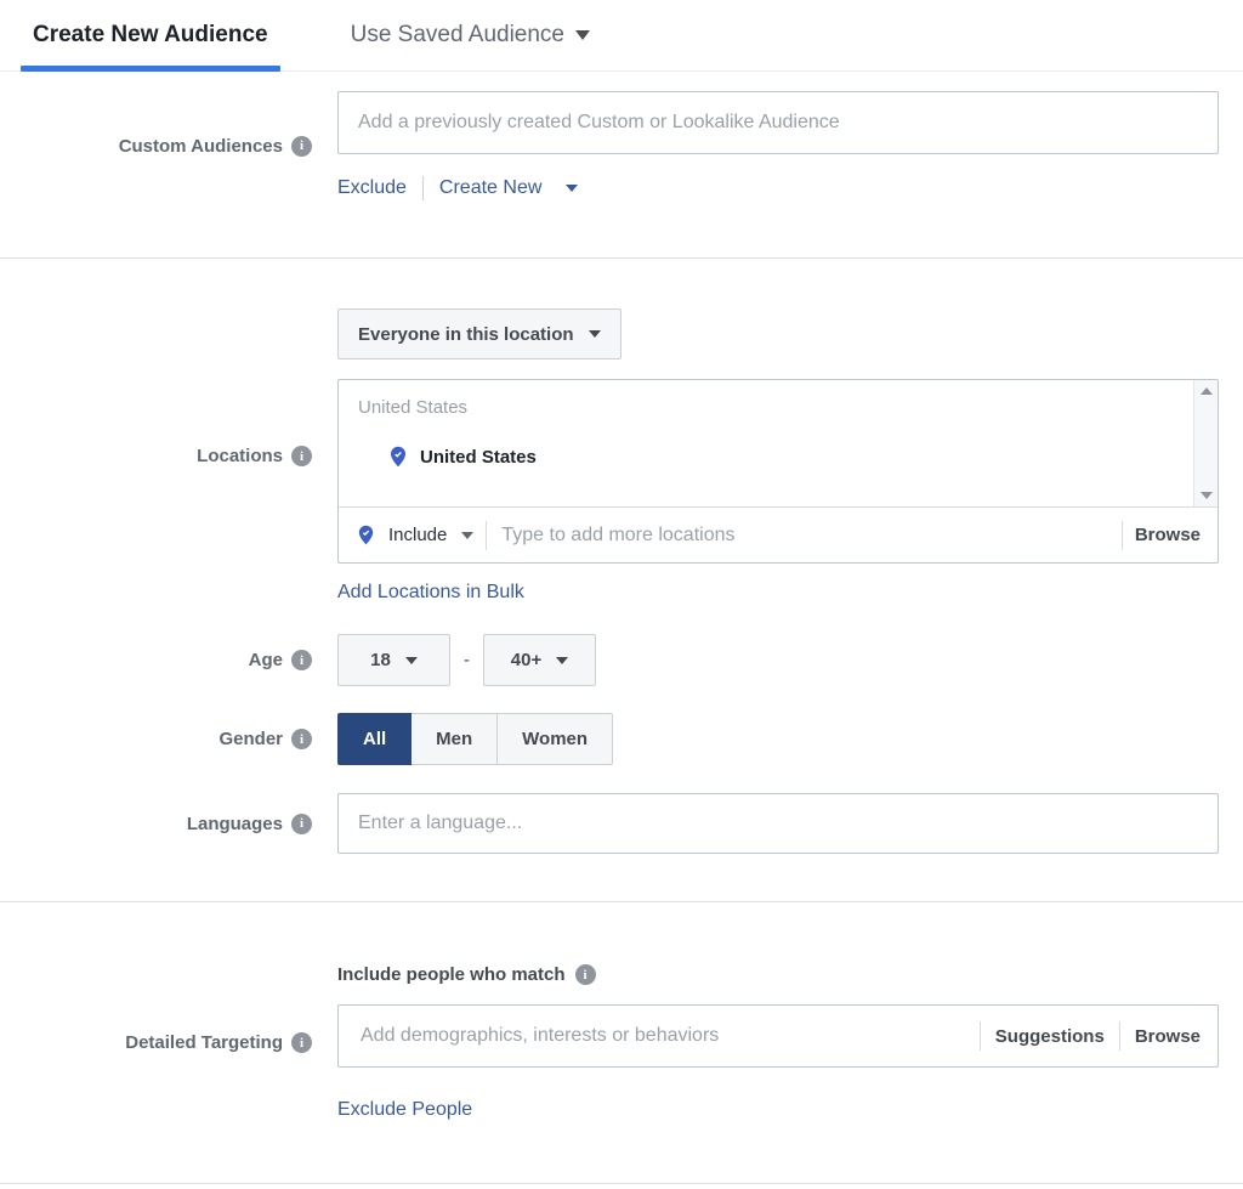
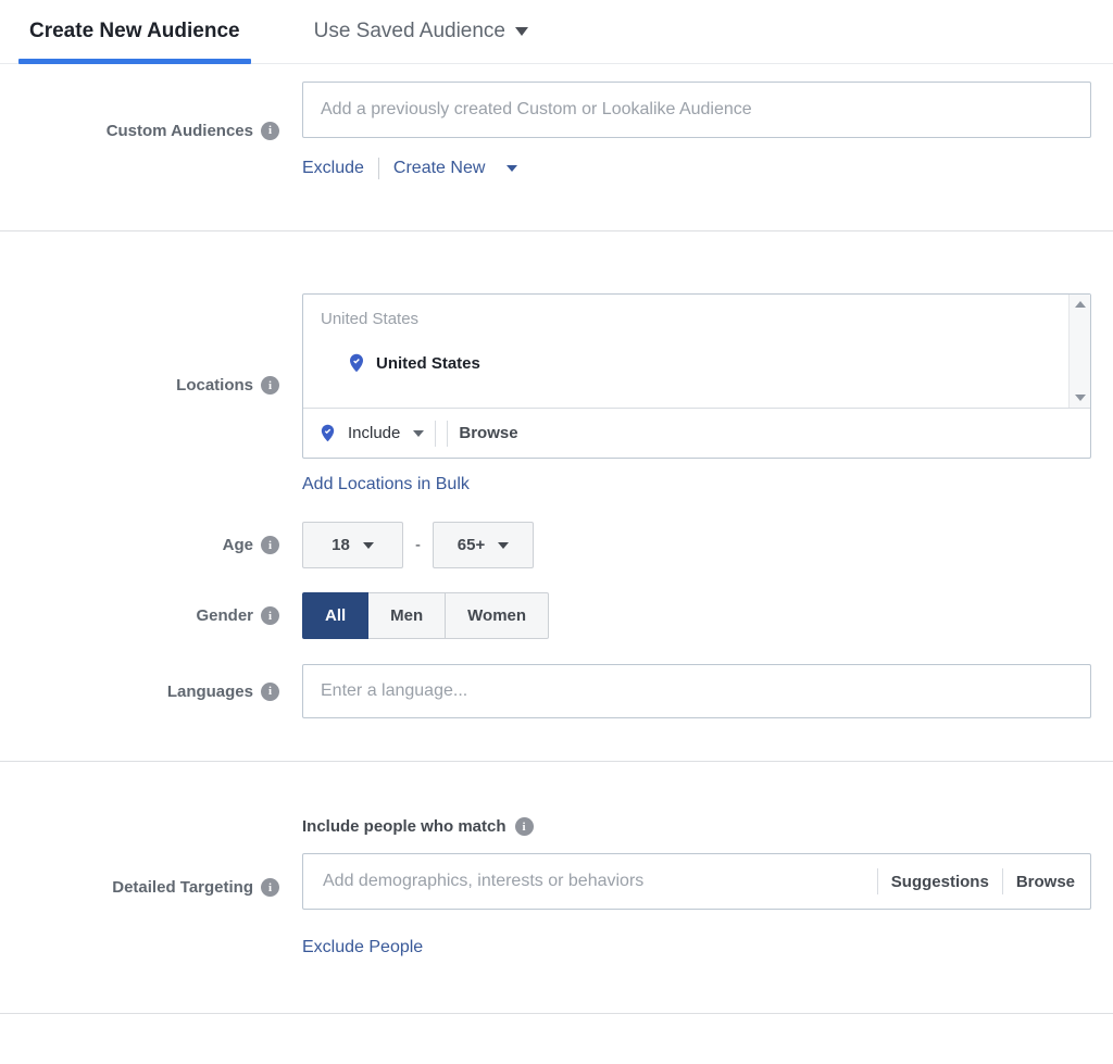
  Create New Audience
  Use Saved Audience
  Custom Audiences
  i
  Add a previously created Custom or Lookalike Audience
  Exclude
  Create New
  Locations
  i
- Everyone in this location
  United States
  United States
  Include
- Type to add more locations
  Browse
  Add Locations in Bulk
  Age
  i
  18
  -
- 40+
+ 65+
  Gender
  i
  All
  Men
  Women
  Languages
  i
  Enter a language...
  Detailed Targeting
  i
  Include people who match
  i
  Add demographics, interests or behaviors
  Suggestions
  Browse
  Exclude People
